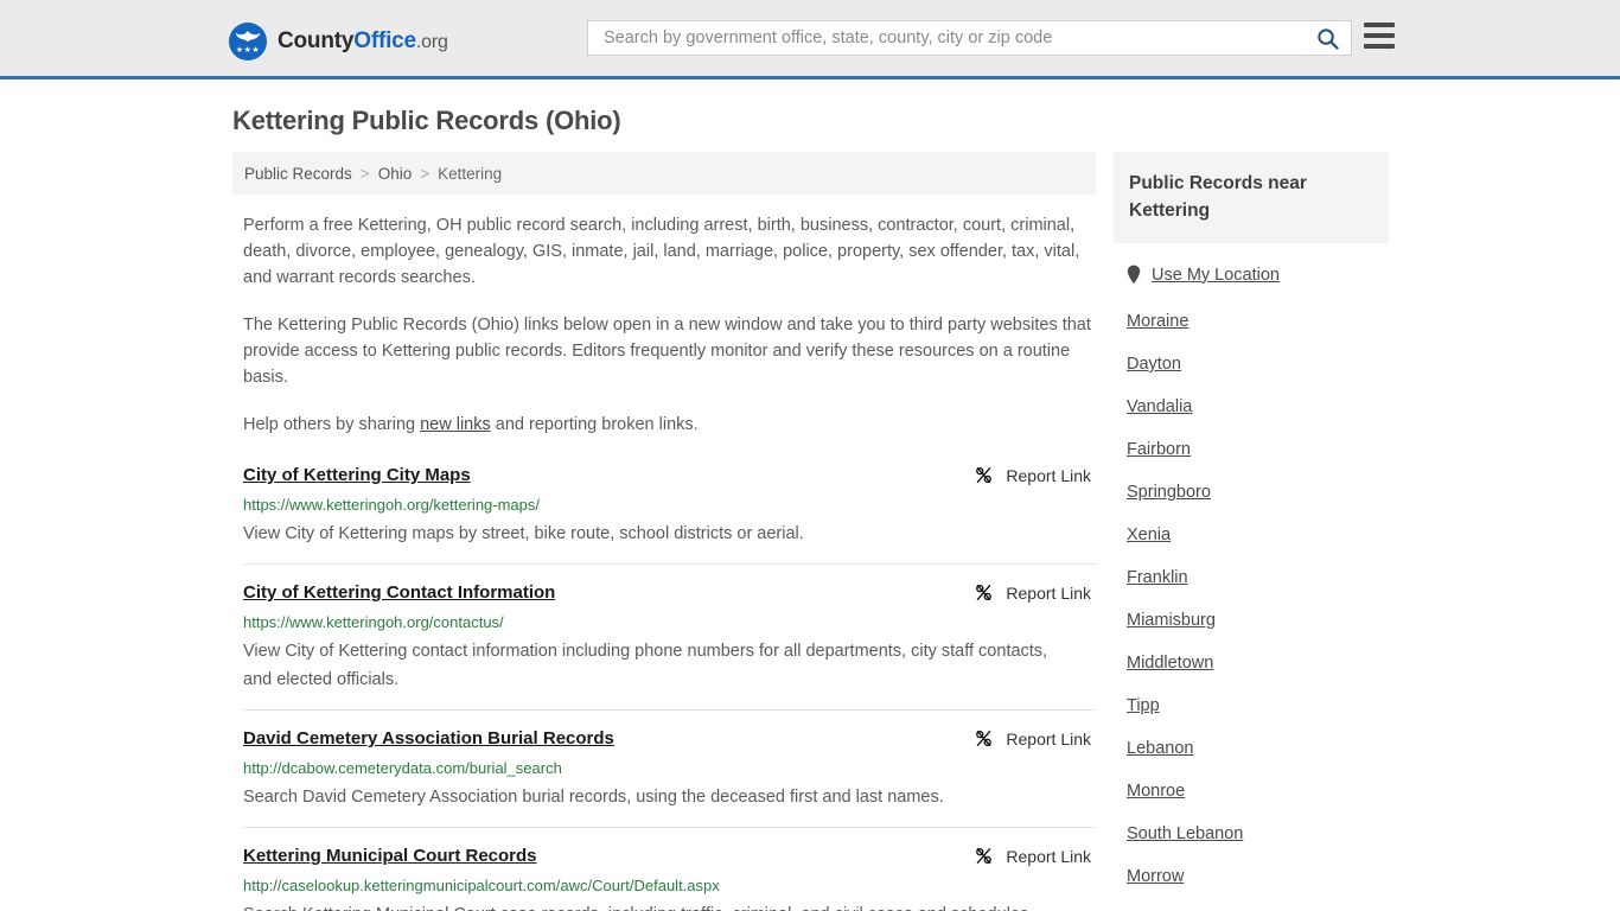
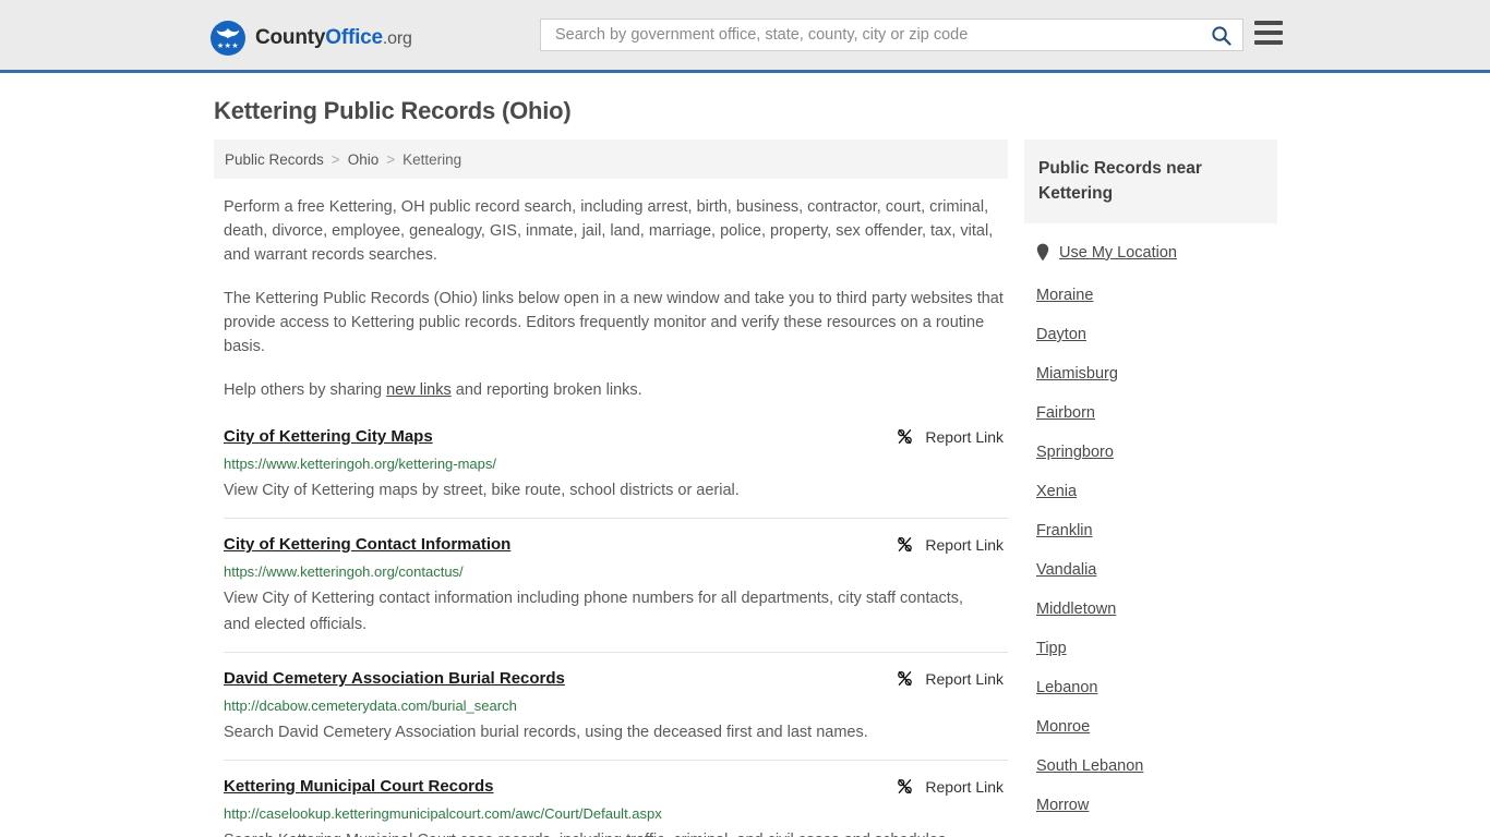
  CountyOffice.org
  Search by government office, state, county, city or zip code
  Kettering Public Records (Ohio)
  Public Records
  >
  Ohio
  >
  Kettering
  Perform a free Kettering, OH public record search, including arrest, birth, business, contractor, court, criminal, death, divorce, employee, genealogy, GIS, inmate, jail, land, marriage, police, property, sex offender, tax, vital, and warrant records searches.
  The Kettering Public Records (Ohio) links below open in a new window and take you to third party websites that provide access to Kettering public records. Editors frequently monitor and verify these resources on a routine basis.
  Help others by sharing new links and reporting broken links.
  City of Kettering City Maps
  Report Link
  https://www.ketteringoh.org/kettering-maps/
  View City of Kettering maps by street, bike route, school districts or aerial.
  City of Kettering Contact Information
  Report Link
  https://www.ketteringoh.org/contactus/
  View City of Kettering contact information including phone numbers for all departments, city staff contacts, and elected officials.
  David Cemetery Association Burial Records
  Report Link
  http://dcabow.cemeterydata.com/burial_search
  Search David Cemetery Association burial records, using the deceased first and last names.
  Kettering Municipal Court Records
  Report Link
  http://caselookup.ketteringmunicipalcourt.com/awc/Court/Default.aspx
  Public Records near Kettering
  Use My Location
  Moraine
  Dayton
- Vandalia
+ Miamisburg
  Fairborn
  Springboro
  Xenia
  Franklin
- Miamisburg
+ Vandalia
  Middletown
  Tipp
  Lebanon
  Monroe
  South Lebanon
  Morrow
